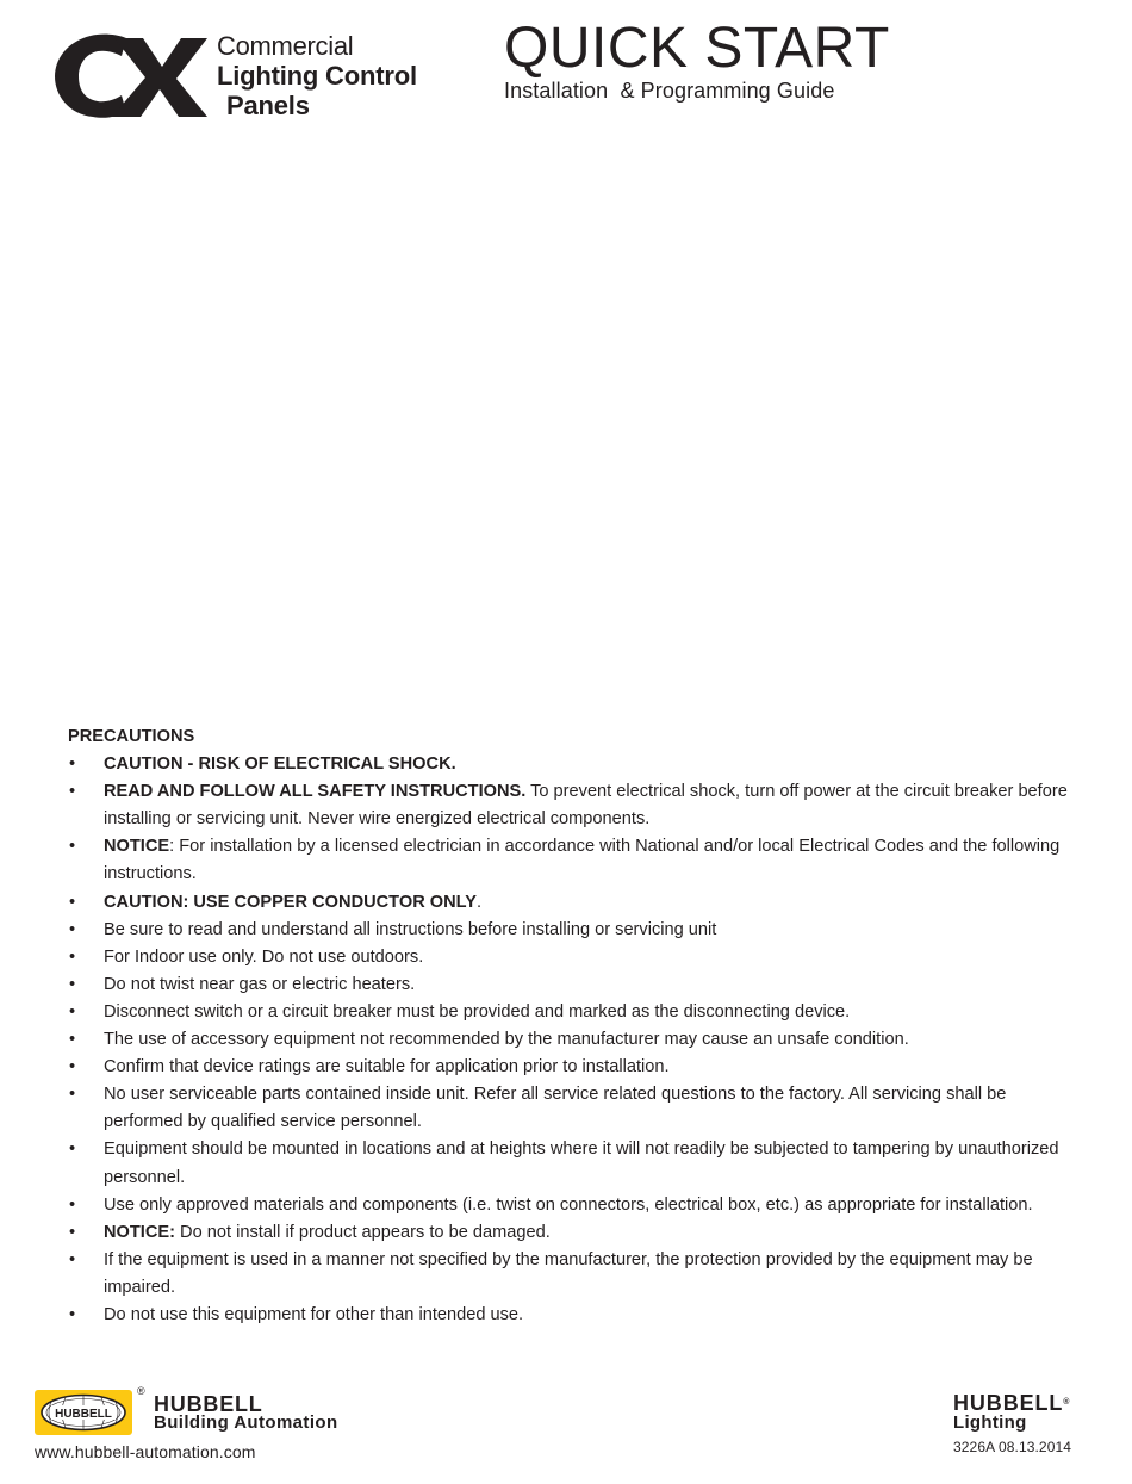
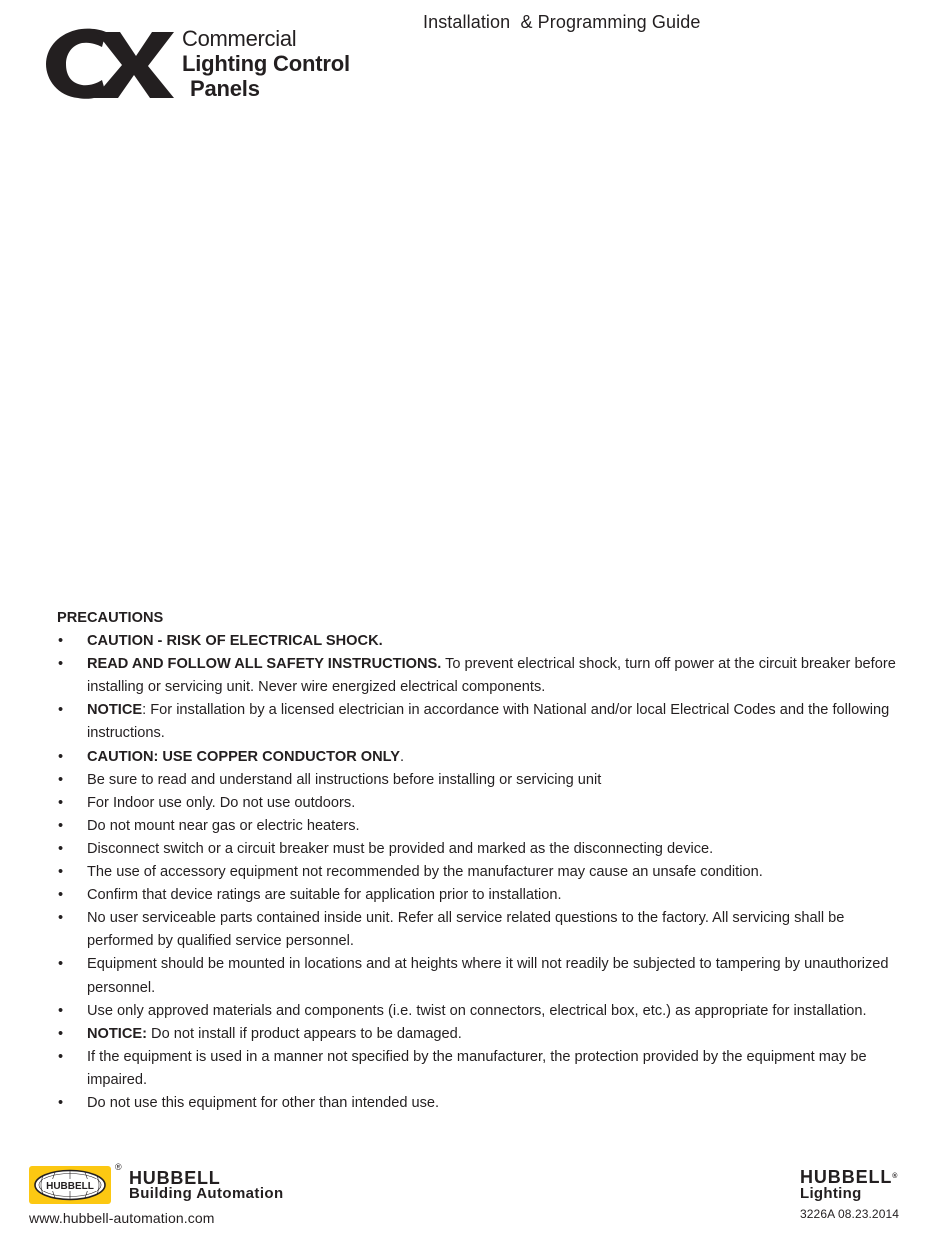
  Commercial
  Lighting Control
  Panels
- QUICK START
  Installation & Programming Guide
  PRECAUTIONS
  •
  CAUTION - RISK OF ELECTRICAL SHOCK.
  •
  READ AND FOLLOW ALL SAFETY INSTRUCTIONS. To prevent electrical shock, turn off power at the circuit breaker before installing or servicing unit. Never wire energized electrical components.
  •
  NOTICE: For installation by a licensed electrician in accordance with National and/or local Electrical Codes and the following instructions.
  •
  CAUTION: USE COPPER CONDUCTOR ONLY.
  •
  Be sure to read and understand all instructions before installing or servicing unit
  •
  For Indoor use only. Do not use outdoors.
  •
- Do not twist near gas or electric heaters.
+ Do not mount near gas or electric heaters.
  •
  Disconnect switch or a circuit breaker must be provided and marked as the disconnecting device.
  •
  The use of accessory equipment not recommended by the manufacturer may cause an unsafe condition.
  •
  Confirm that device ratings are suitable for application prior to installation.
  •
  No user serviceable parts contained inside unit. Refer all service related questions to the factory. All servicing shall be performed by qualified service personnel.
  •
  Equipment should be mounted in locations and at heights where it will not readily be subjected to tampering by unauthorized personnel.
  •
  Use only approved materials and components (i.e. twist on connectors, electrical box, etc.) as appropriate for installation.
  •
  NOTICE: Do not install if product appears to be damaged.
  •
  If the equipment is used in a manner not specified by the manufacturer, the protection provided by the equipment may be impaired.
  •
  Do not use this equipment for other than intended use.
  HUBBELL
  ®
  HUBBELL
  Building Automation
  www.hubbell-automation.com
  HUBBELL
  Lighting
- 3226A 08.13.2014
+ 3226A 08.23.2014
